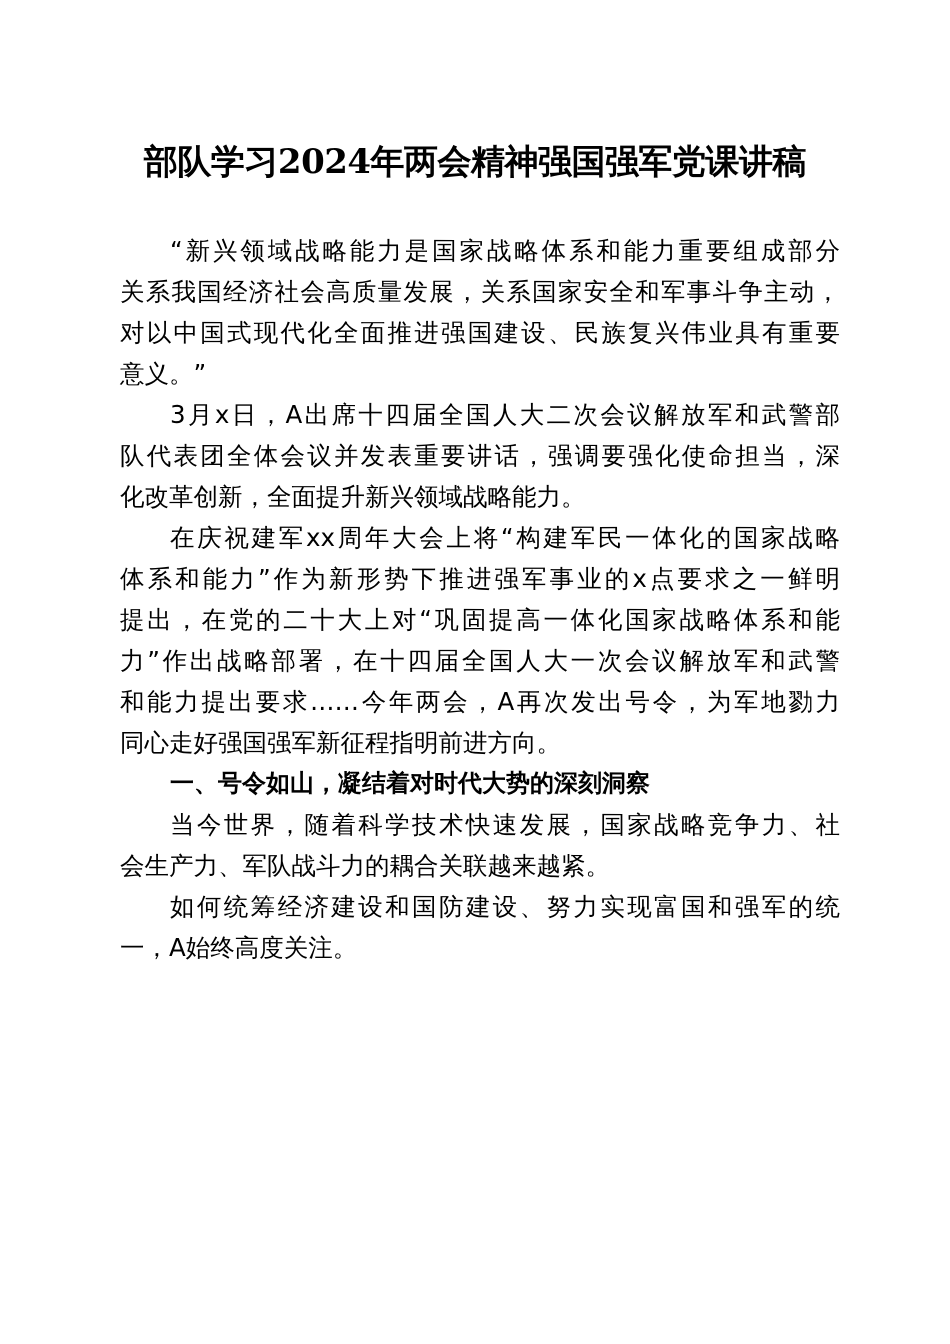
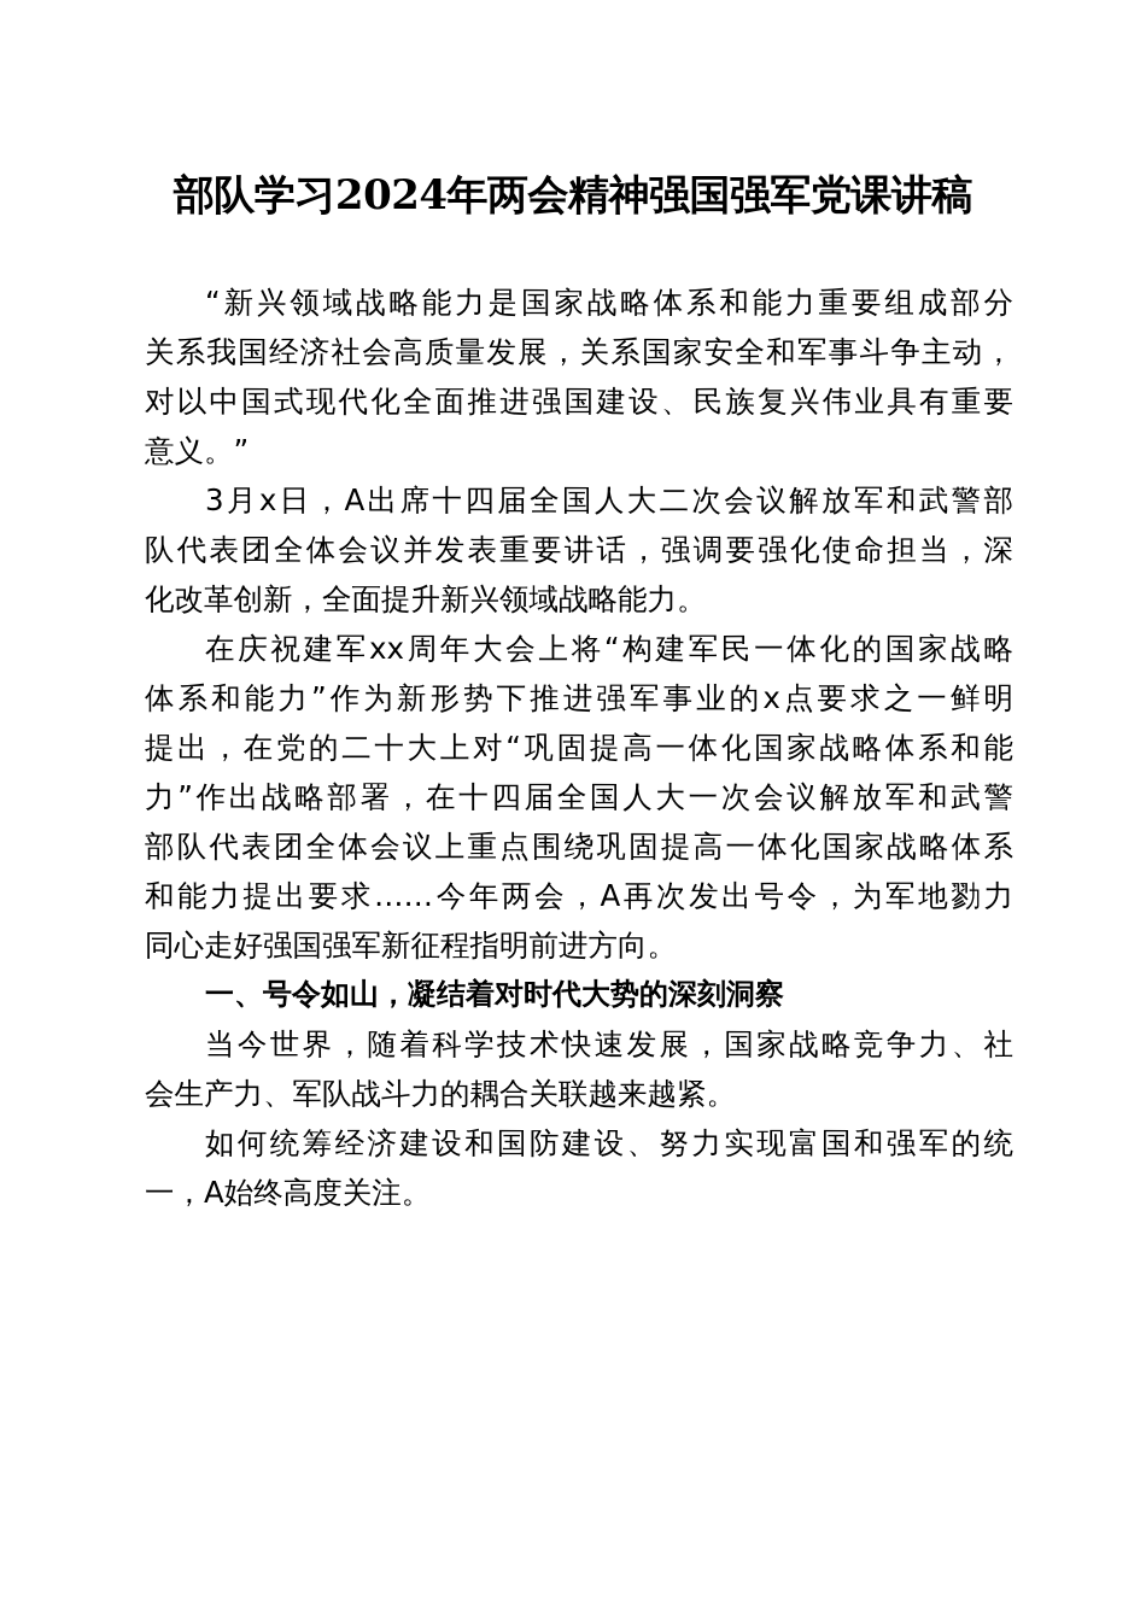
  部队学习2024年两会精神强国强军党课讲稿
  “新兴领域战略能力是国家战略体系和能力重要组成部分
  关系我国经济社会高质量发展，关系国家安全和军事斗争主动，
  对以中国式现代化全面推进强国建设、民族复兴伟业具有重要
  意义。”
  3月x日，A出席十四届全国人大二次会议解放军和武警部
  队代表团全体会议并发表重要讲话，强调要强化使命担当，深
  化改革创新，全面提升新兴领域战略能力。
  在庆祝建军xx周年大会上将“构建军民一体化的国家战略
  体系和能力”作为新形势下推进强军事业的x点要求之一鲜明
  提出，在党的二十大上对“巩固提高一体化国家战略体系和能
  力”作出战略部署，在十四届全国人大一次会议解放军和武警
+ 部队代表团全体会议上重点围绕巩固提高一体化国家战略体系
  和能力提出要求……今年两会，A再次发出号令，为军地勠力
  同心走好强国强军新征程指明前进方向。
  一、号令如山，凝结着对时代大势的深刻洞察
  当今世界，随着科学技术快速发展，国家战略竞争力、社
  会生产力、军队战斗力的耦合关联越来越紧。
  如何统筹经济建设和国防建设、努力实现富国和强军的统
  一，A始终高度关注。
